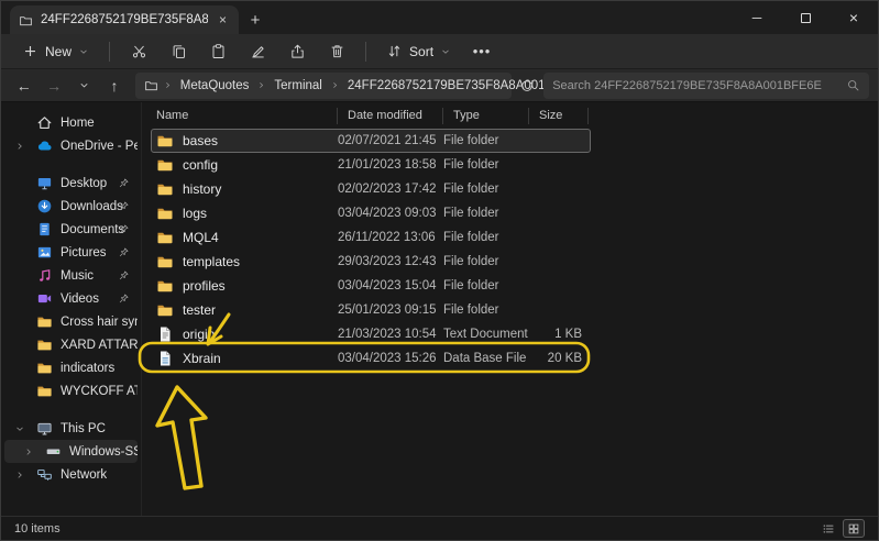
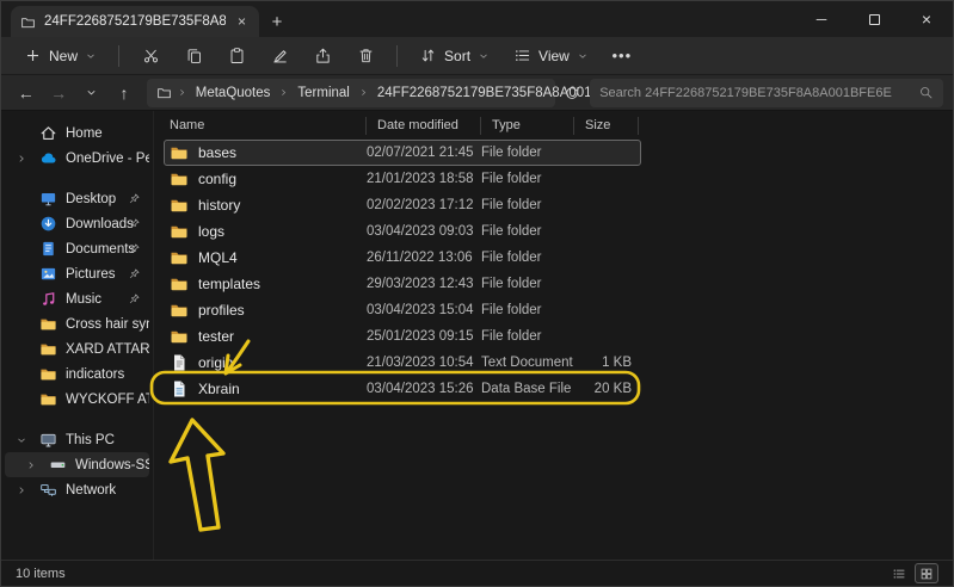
  24FF2268752179BE735F8A8
  ×
  +
  ─
  ×
  New
  Sort
+ View
  •••
  ←
  →
  ↑
  MetaQuotes
  Terminal
  24FF2268752179BE735F8A8A001
  Search 24FF2268752179BE735F8A8A001BFE6E
  Home
  Desktop
  Downloads
  Documents
  Pictures
  Music
- Videos
  Cross hair sy
  indicators
  This PC
  Network
  Name
  Date modified
  Type
  Size
  bases
  02/07/2021 21:45
  File folder
  config
  21/01/2023 18:58
  File folder
  history
- 02/02/2023 17:42
+ 02/02/2023 17:12
  File folder
  logs
  03/04/2023 09:03
  File folder
  MQL4
  26/11/2022 13:06
  File folder
  templates
  29/03/2023 12:43
  File folder
  profiles
  03/04/2023 15:04
  File folder
  tester
  25/01/2023 09:15
  File folder
  origin
  21/03/2023 10:54
  Text Document
  1 KB
  Xbrain
  03/04/2023 15:26
  Data Base File
  20 KB
  10 items
